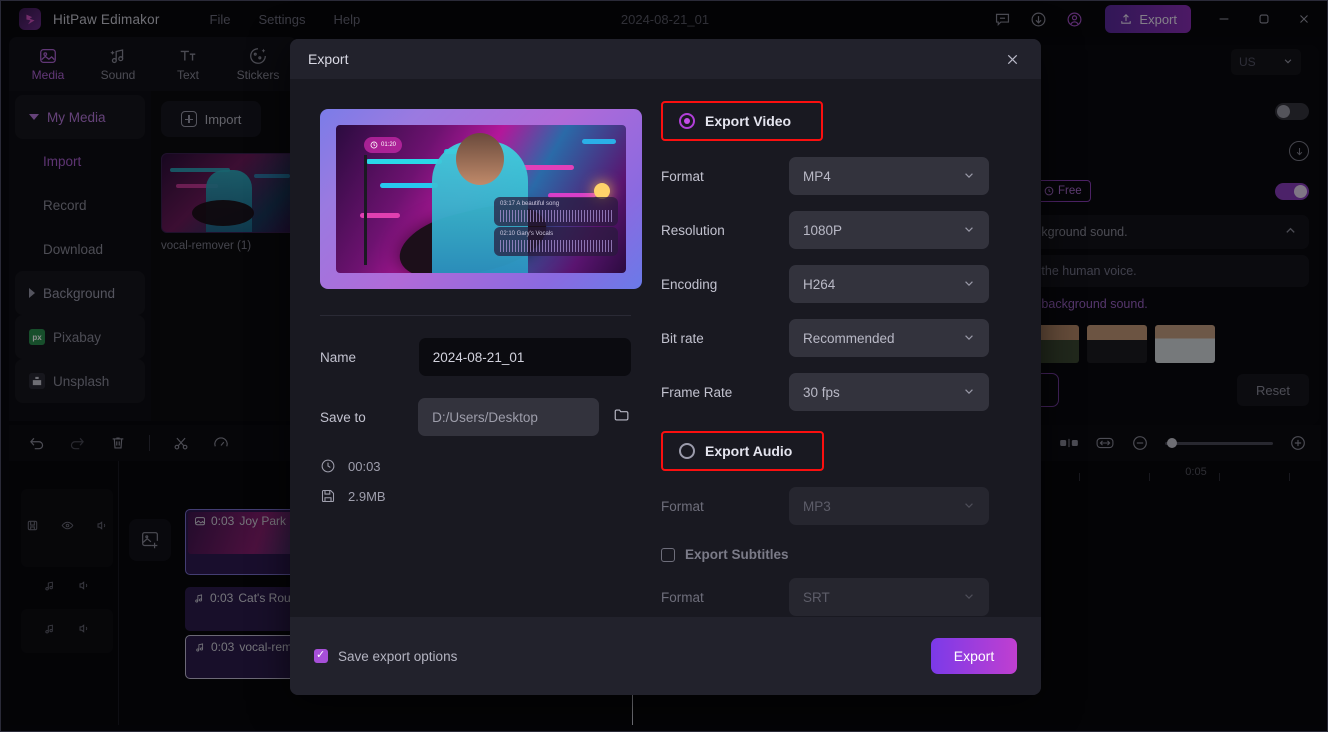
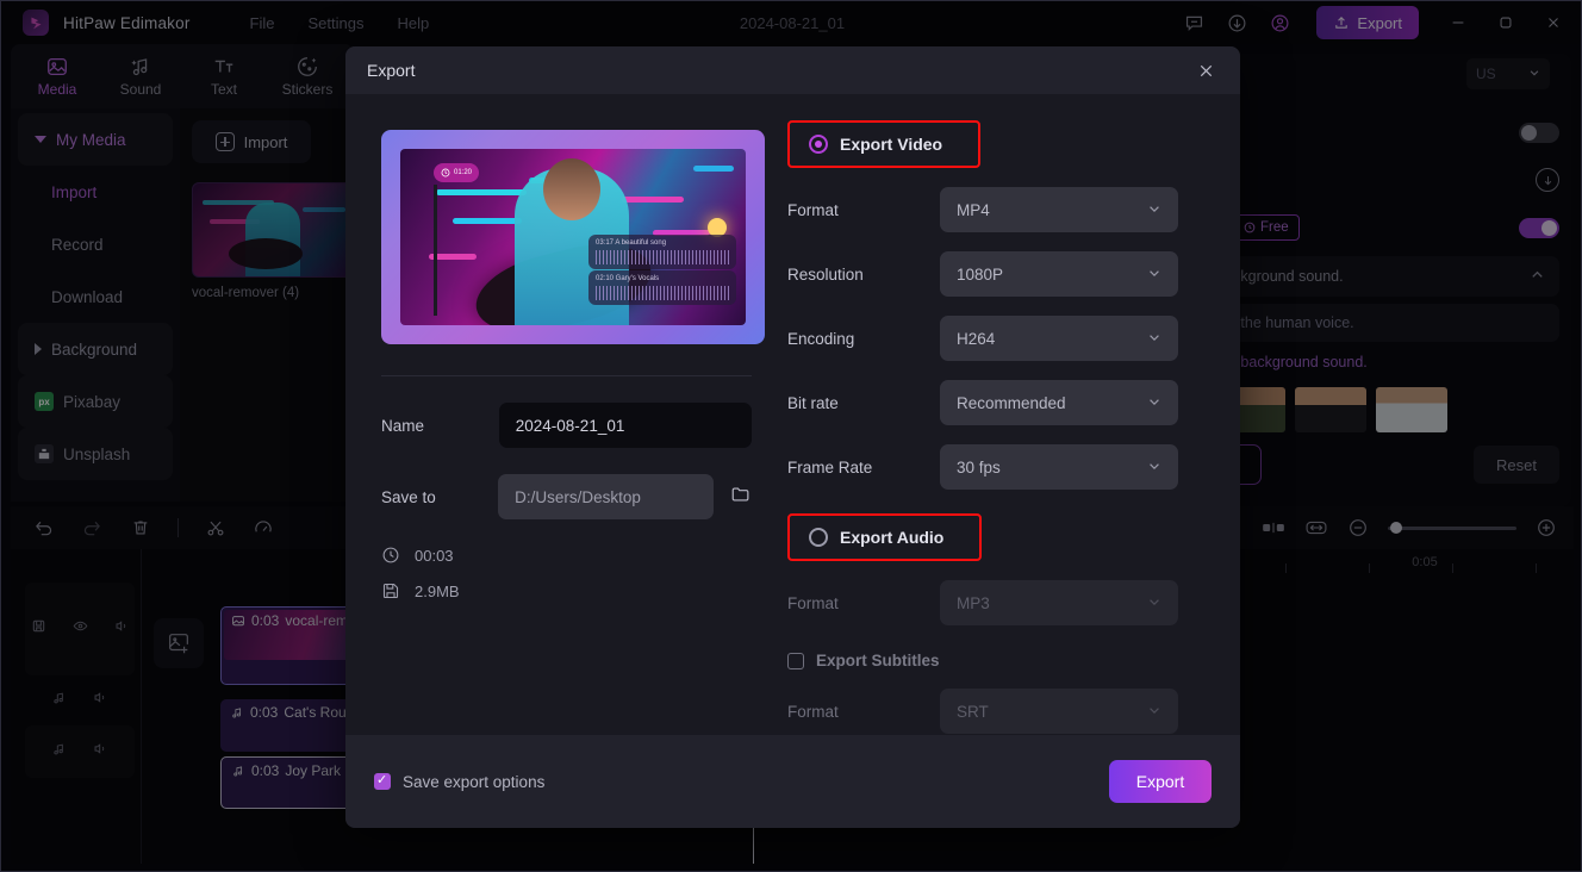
  HitPaw Edimakor
  File
  Settings
  Help
  2024-08-21_01
  Export
  Media
  Sound
  Text
  Stickers
  My Media
  Import
  Record
  Download
  Background
  px
  Pixabay
  Unsplash
  Import
- vocal-remover (1)
+ vocal-remover (4)
  US
  Free
  kground sound.
  the human voice.
  background sound.
  Reset
  0:05
  0:03
- Joy Park
+ vocal-rem
  0:03
  Cat's Rou
  0:03
- vocal-rem
+ Joy Park
  Export
  Name
  2024-08-21_01
  Save to
  D:/Users/Desktop
  00:03
  2.9MB
  Export Video
  Format
  MP4
  Resolution
  1080P
  Encoding
  H264
  Bit rate
  Recommended
  Frame Rate
  30 fps
  Export Audio
  Format
  MP3
  Export Subtitles
  Format
  SRT
  Save export options
  Export
